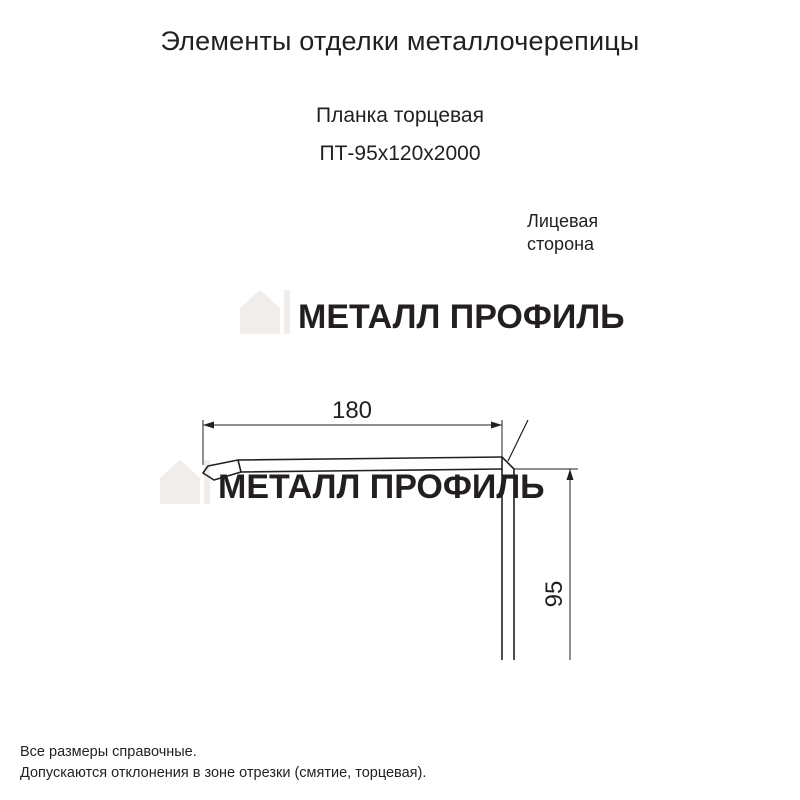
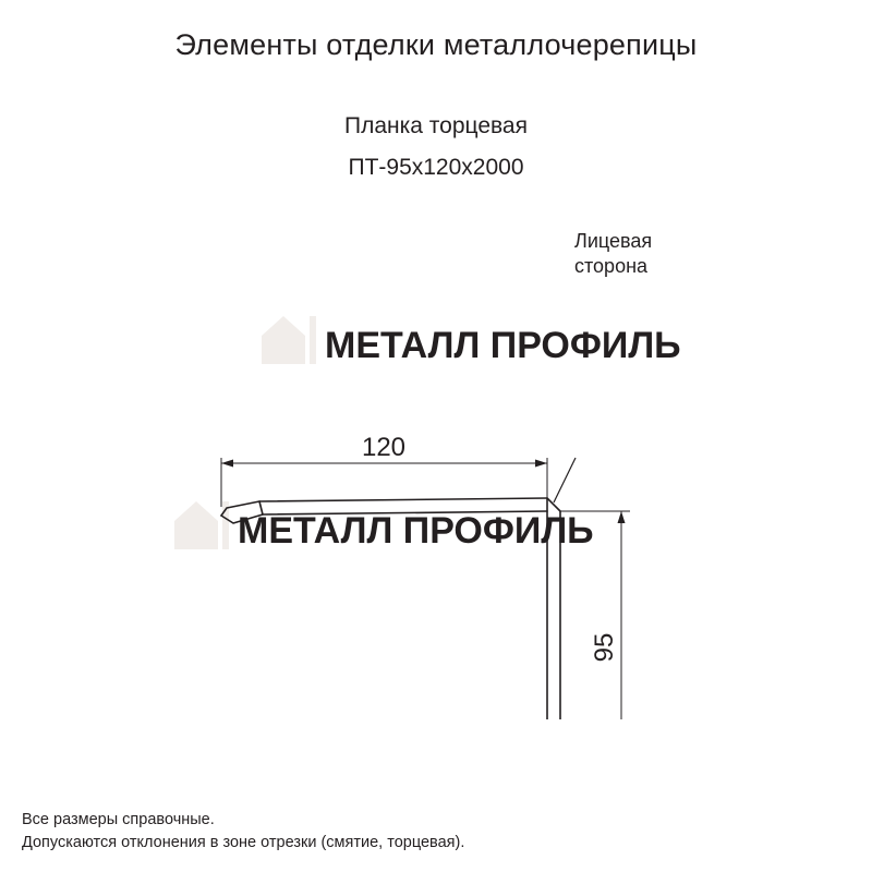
  Элементы отделки металлочерепицы
  Планка торцевая
  ПТ-95x120x2000
  МЕТАЛЛ ПРОФИЛЬ
  МЕТАЛЛ ПРОФИЛЬ
- 180
+ 120
  Лицевая
  сторона
  Все размеры справочные.
  Допускаются отклонения в зоне отрезки (смятие, торцевая).
